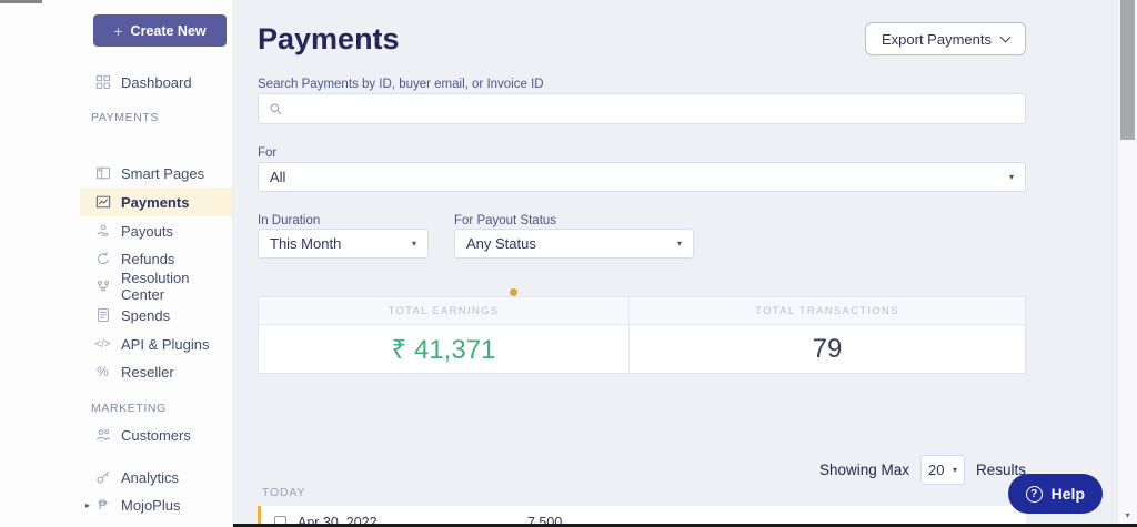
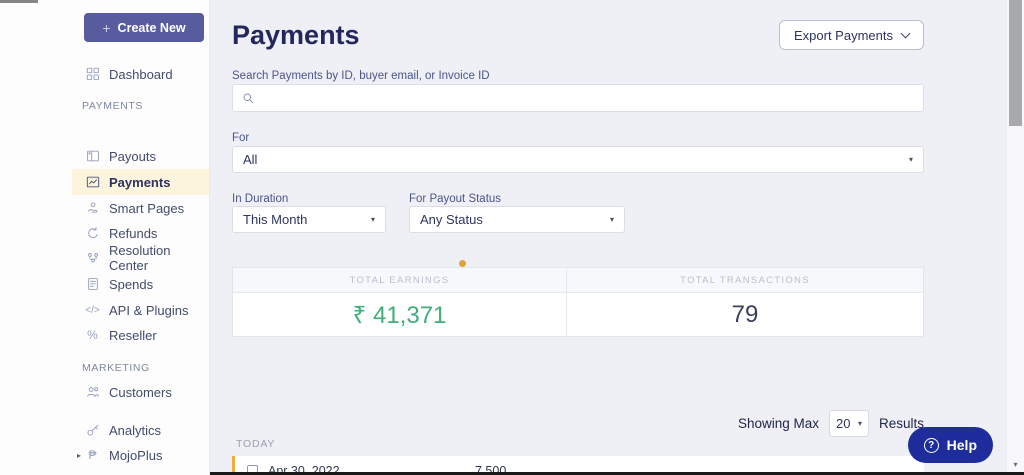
  +
  Create New
  Dashboard
  PAYMENTS
- Smart Pages
+ Payouts
  Payments
- Payouts
+ Smart Pages
  Refunds
  Resolution Center
  Spends
  </>
  API & Plugins
  %
  Reseller
  MARKETING
  Customers
  Analytics
  ▸
  ₱
  MojoPlus
  Payments
  Export Payments
  Search Payments by ID, buyer email, or Invoice ID
  For
  All
  ▾
  In Duration
  This Month
  ▾
  For Payout Status
  Any Status
  ▾
  TOTAL EARNINGS
  TOTAL TRANSACTIONS
  ₹ 41,371
  79
  Showing Max
  20
  ▾
  Results
  TODAY
  Apr 30, 2022
  7,500
  ?
  Help
  ▾
